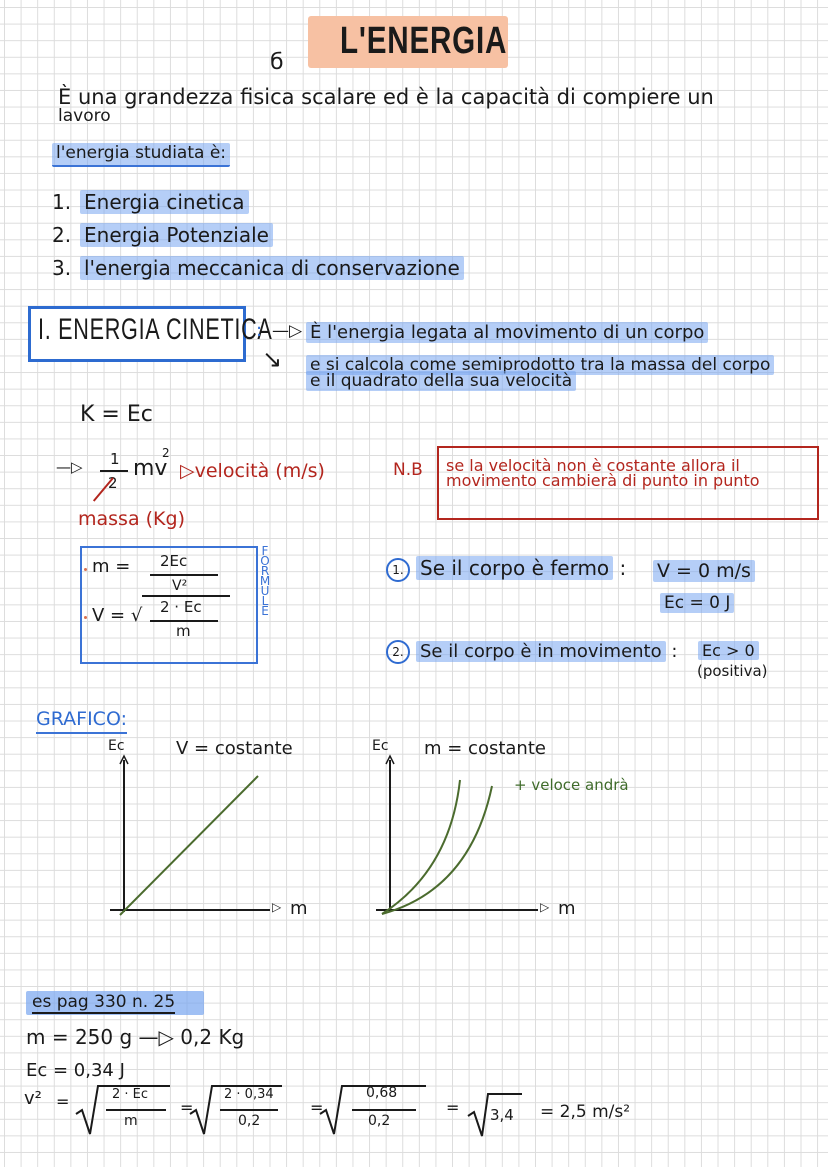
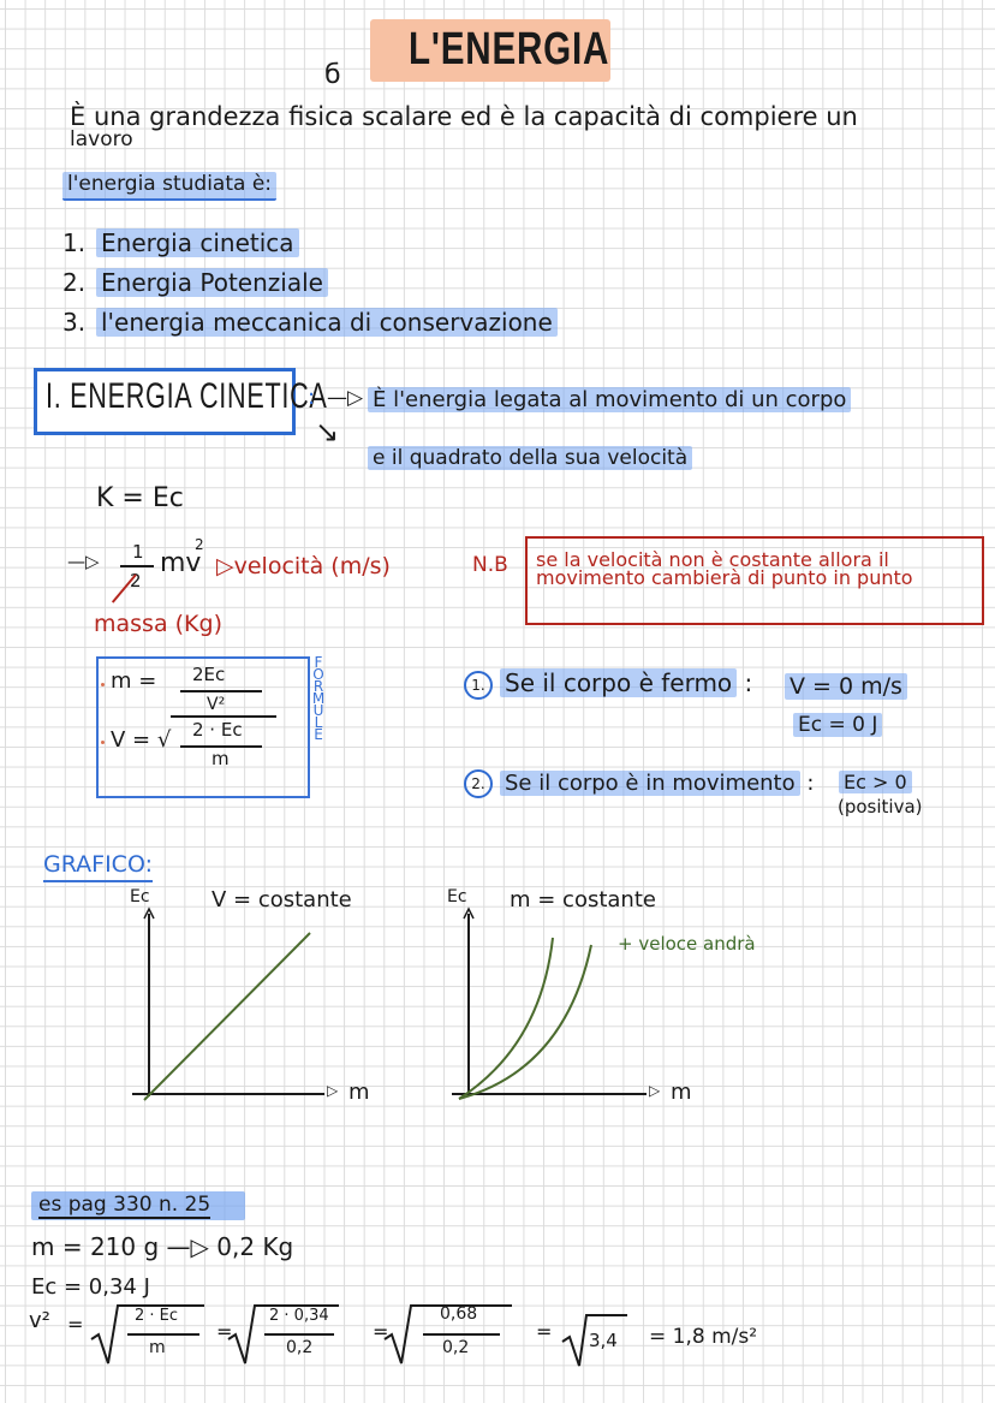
  L'ENERGIA
  б
  È una grandezza fisica scalare ed è la capacità di compiere un
  lavoro
  l'energia studiata è:
  1. Energia cinetica
  2. Energia Potenziale
  3. l'energia meccanica di conservazione
  I. ENERGIA CINETICA
  :
  —▷
  È l'energia legata al movimento di un corpo
  ↘
- e si calcola come semiprodotto tra la massa del corpo
  e il quadrato della sua velocità
  K = Ec
  —▷
  1
  2
  mv
  2
  ▷velocità (m/s)
  massa (Kg)
  N.B
  se la velocità non è costante allora il movimento cambierà di punto in punto
  m =
  2Ec
  V²
  V = √
  2 · Ec
  m
  FORMULE
  1. Se il corpo è fermo :
  V = 0 m/s
  Ec = 0 J
  2. Se il corpo è in movimento :
  Ec > 0
  (positiva)
  GRAFICO:
  Ec
  V = costante
  ▷
  m
  Ec
  m = costante
  + veloce andrà
  ▷
  m
  es pag 330 n. 25
- m = 250 g —▷ 0,2 Kg
+ m = 210 g —▷ 0,2 Kg
  Ec = 0,34 J
  v²
  =
  2 · Ec
  m
  =
  2 · 0,34
  0,2
  =
  0,68
  0,2
  =
  3,4
- = 2,5 m/s²
+ = 1,8 m/s²
